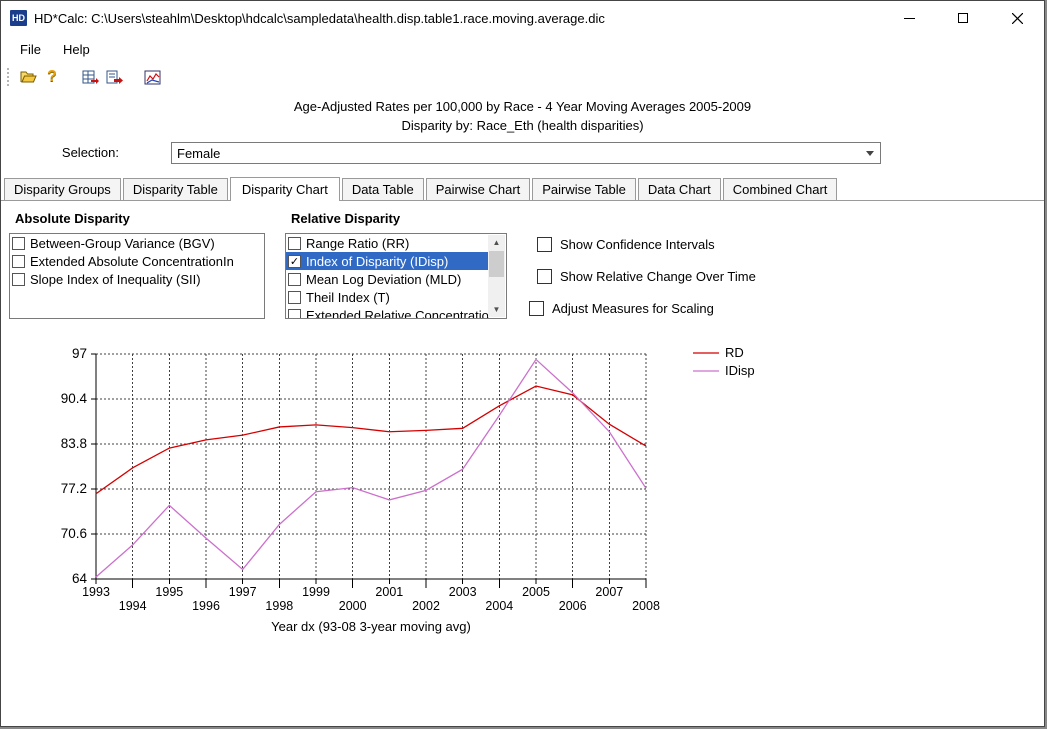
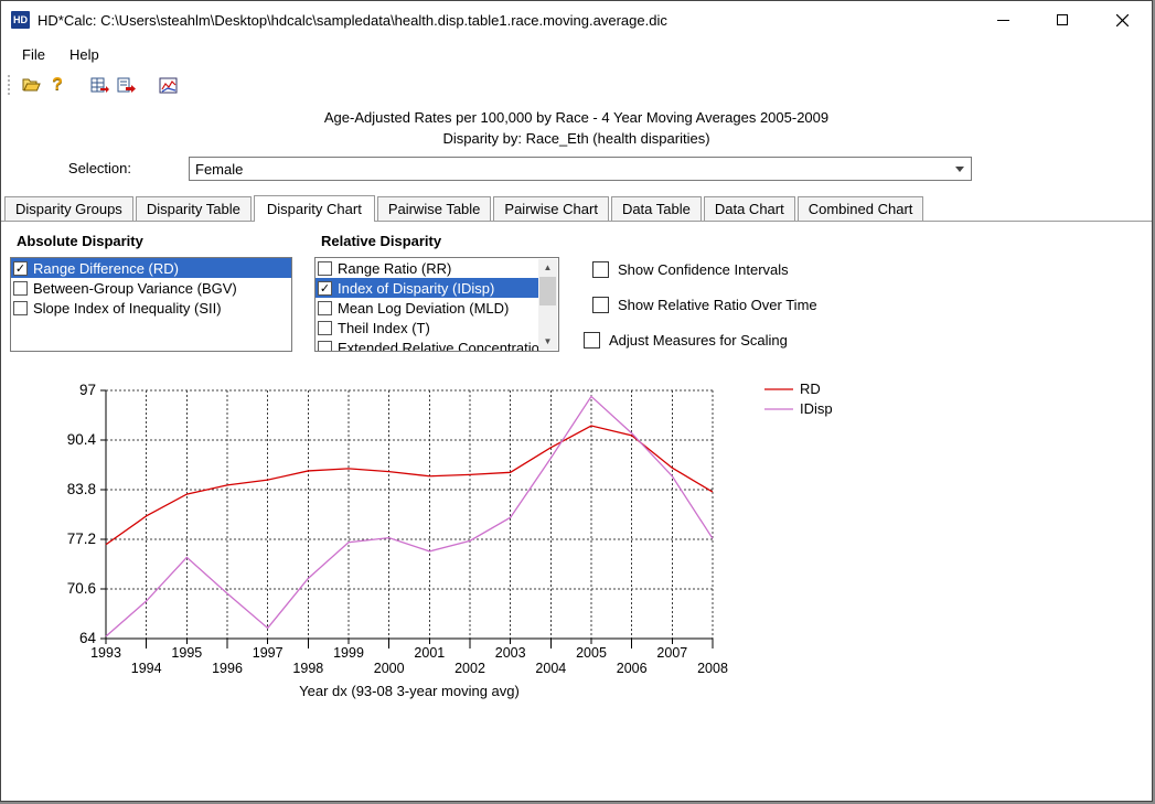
  HD
  HD*Calc: C:\Users\steahlm\Desktop\hdcalc\sampledata\health.disp.table1.race.moving.average.dic
  File
  Help
  ?
  Age-Adjusted Rates per 100,000 by Race - 4 Year Moving Averages 2005-2009
  Disparity by: Race_Eth (health disparities)
  Selection:
  Female
  Disparity Groups
  Disparity Table
  Disparity Chart
- Data Table
+ Pairwise Table
  Pairwise Chart
- Pairwise Table
+ Data Table
  Data Chart
  Combined Chart
  Absolute Disparity
  Relative Disparity
+ Range Difference (RD)
  Between-Group Variance (BGV)
- Extended Absolute ConcentrationIn
  Slope Index of Inequality (SII)
  Range Ratio (RR)
  Index of Disparity (IDisp)
  Mean Log Deviation (MLD)
  Theil Index (T)
  Extended Relative Concentratio
  ▲
  ▼
  Show Confidence Intervals
- Show Relative Change Over Time
+ Show Relative Ratio Over Time
  Adjust Measures for Scaling
  64
  70.6
  77.2
  83.8
  90.4
  97
  1993
  1994
  1995
  1996
  1997
  1998
  1999
  2000
  2001
  2002
  2003
  2004
  2005
  2006
  2007
  2008
  RD
  IDisp
  Year dx (93-08 3-year moving avg)
